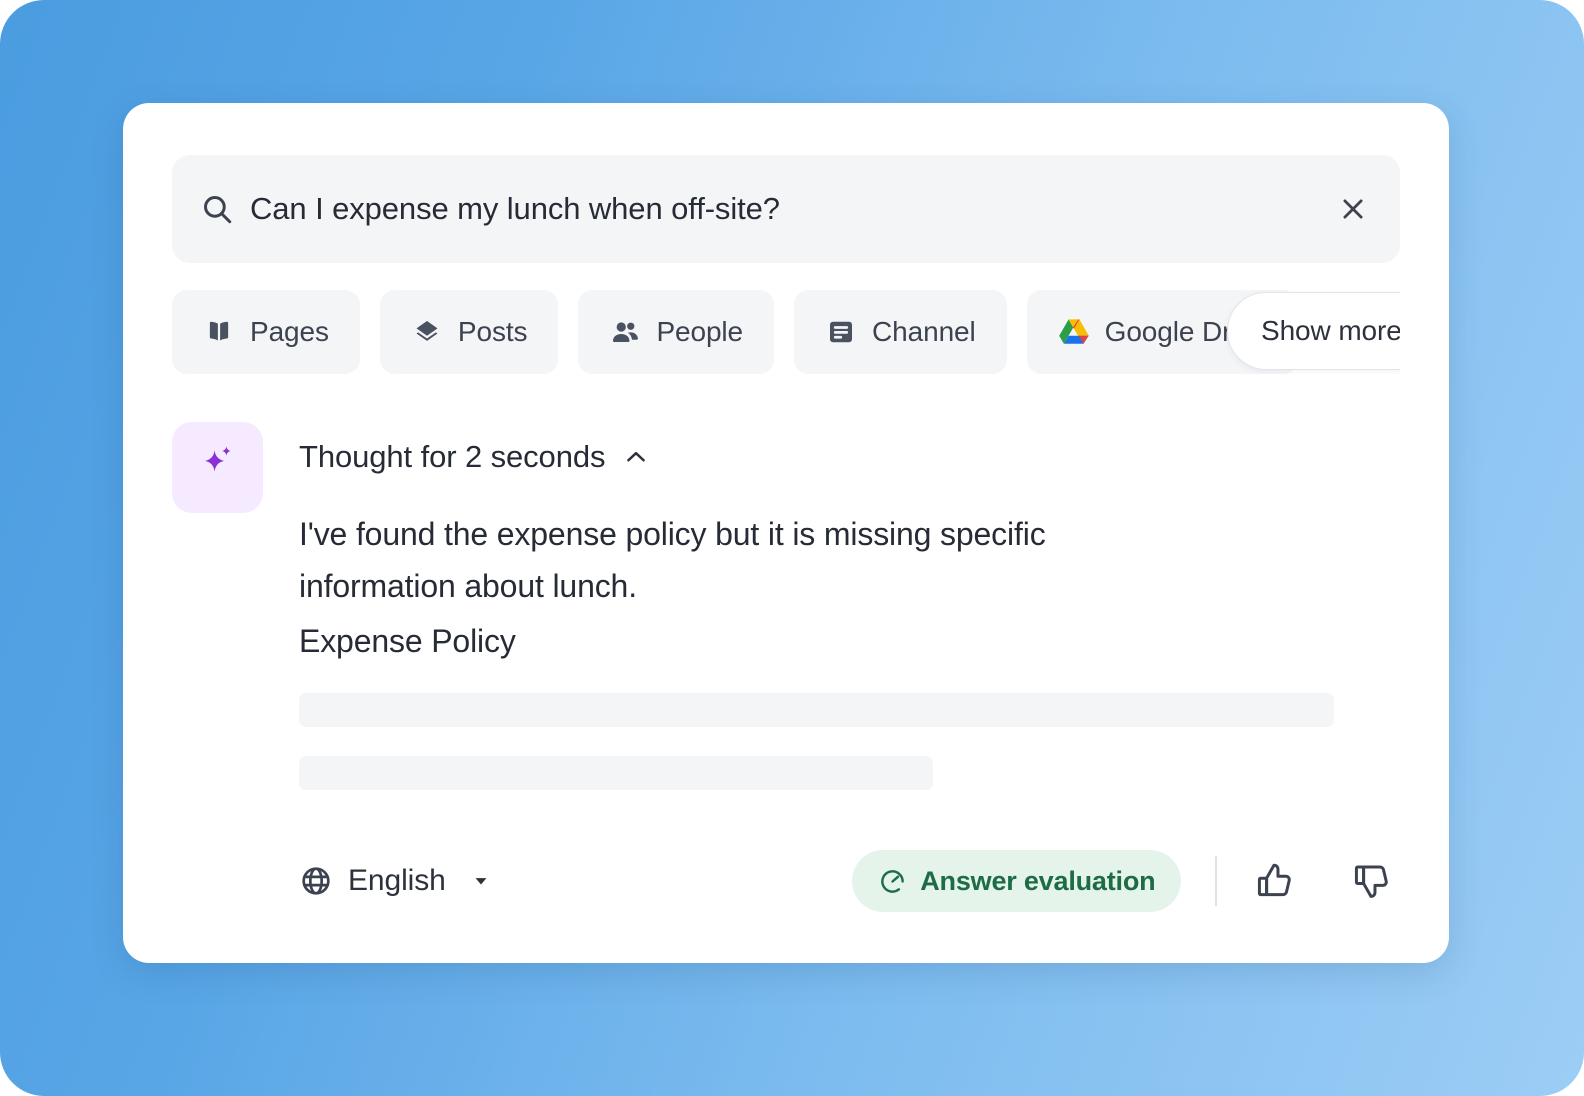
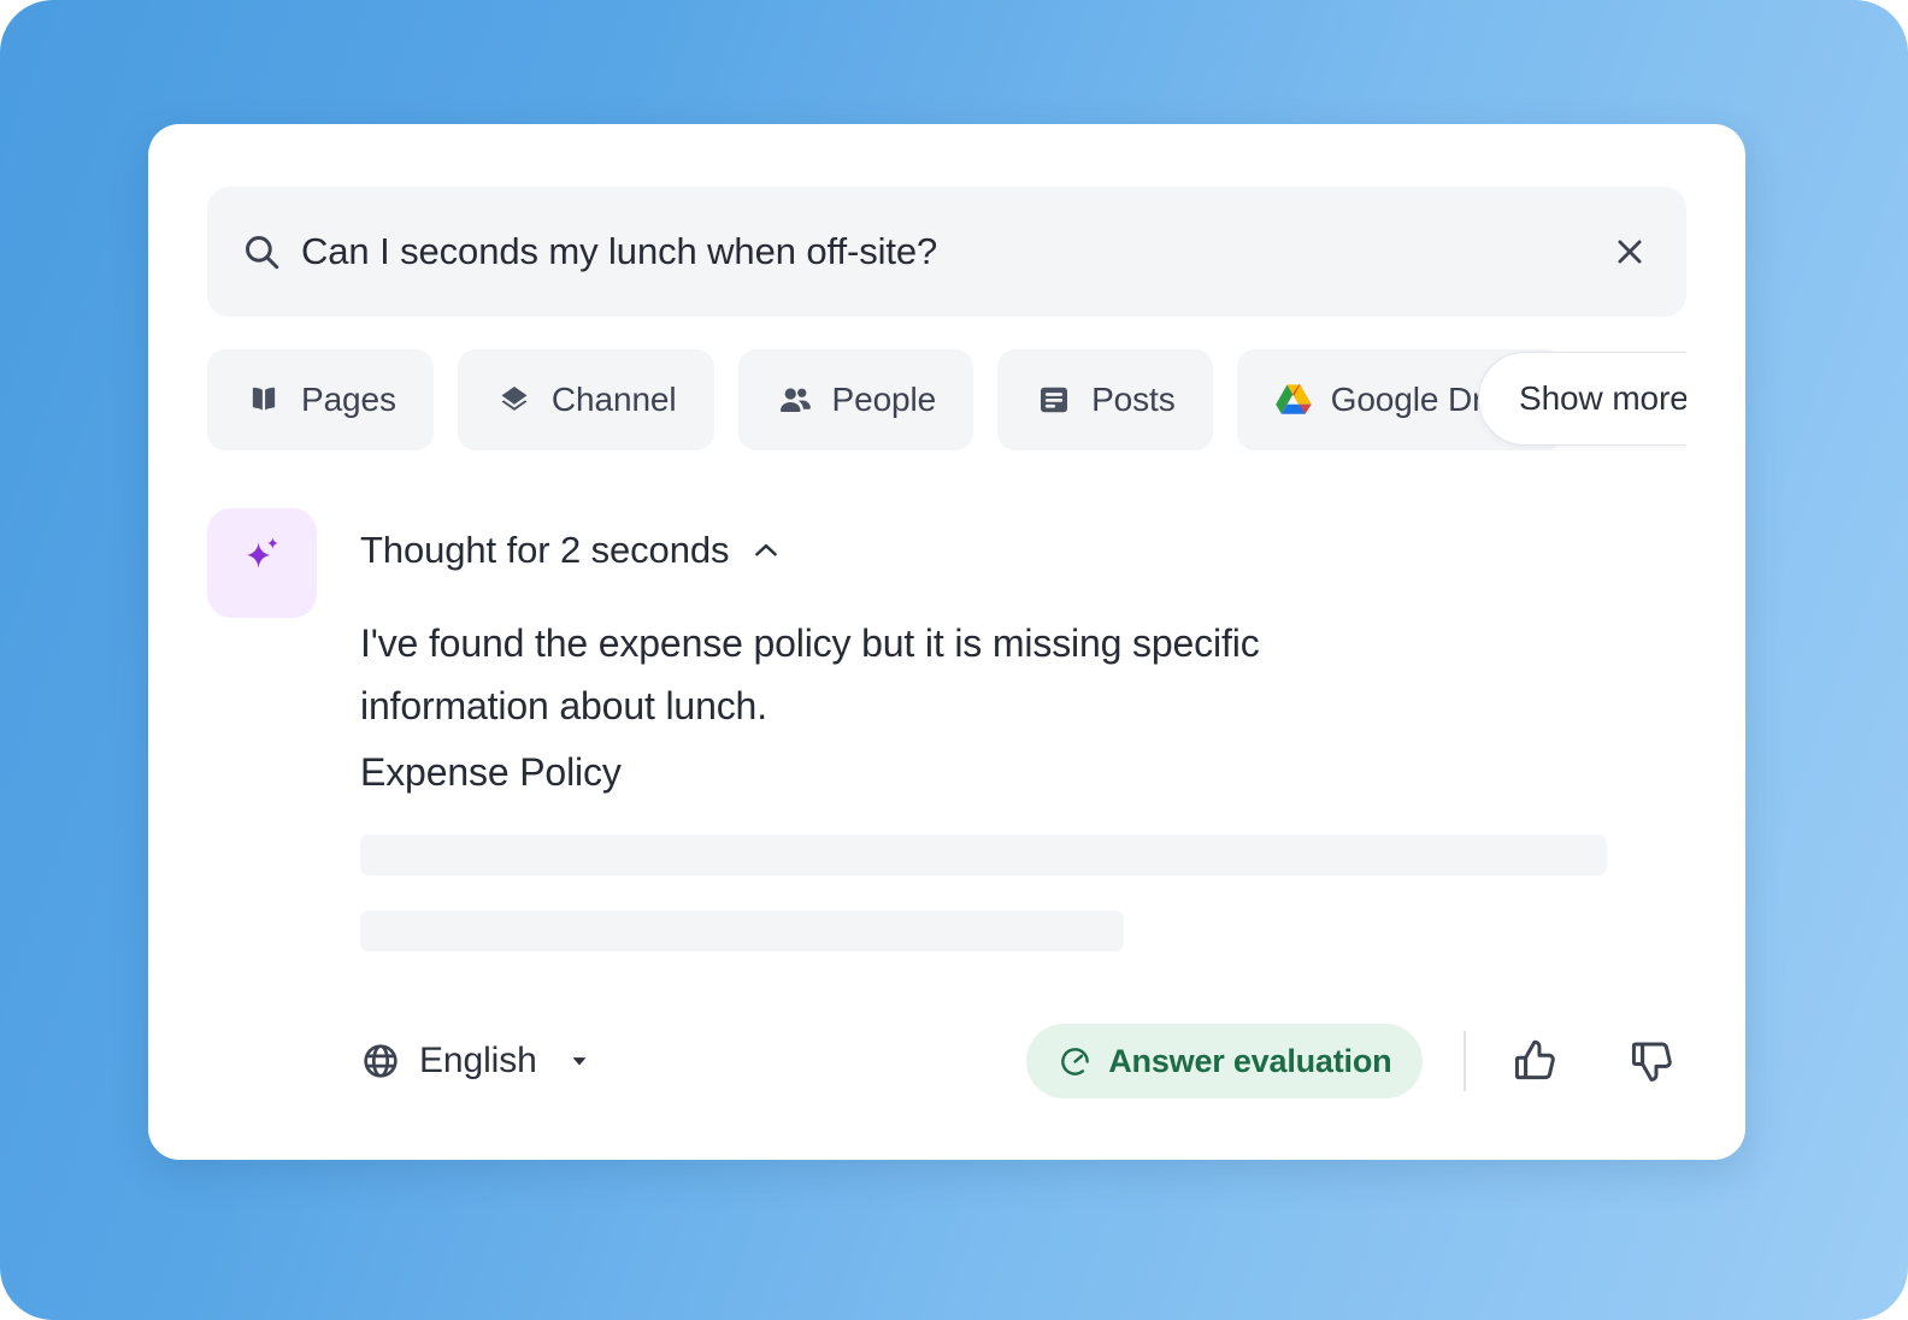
- Can I expense my lunch when off-site?
+ Can I seconds my lunch when off-site?
  Pages
- Posts
+ Channel
  People
- Channel
+ Posts
  Show more
  Thought for 2 seconds
  I've found the expense policy but it is missing specific information about lunch.
  Expense Policy
  English
  Answer evaluation
